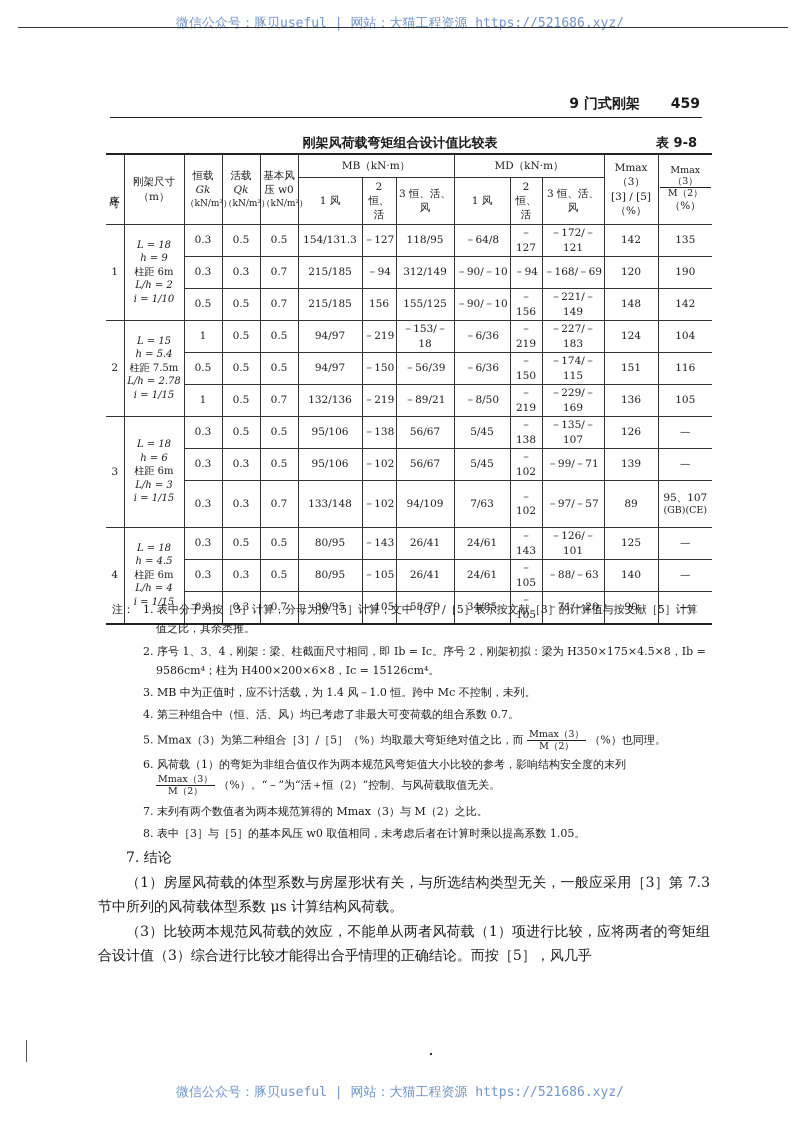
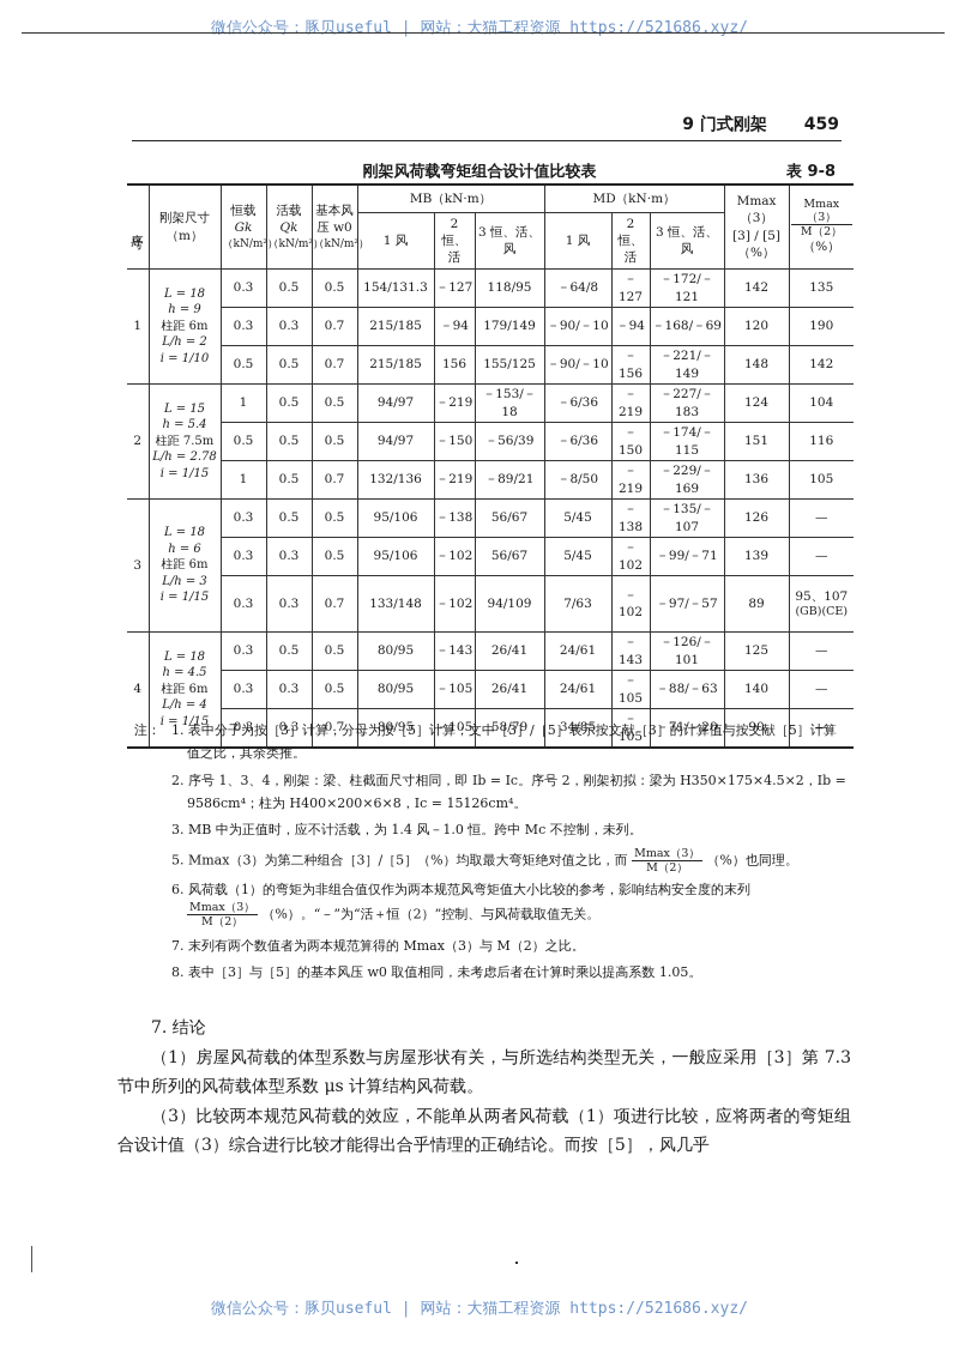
  微信公众号：豚贝useful | 网站：大猫工程资源 https://521686.xyz/
  9 门式刚架 459
  刚架风荷载弯矩组合设计值比较表
  表 9-8
  	刚架尺寸（m）	恒载 Gk （kN/m²	活载 Qk （kN/m²	基本风压 w0 （kN/m²）	MB（kN·m）	MD（kN·m）	Mmax（3） [3] / [5] （%）	Mmax（3） M（2） （%）
  1 风	2 恒、活	3 恒、活、风	1 风	2 恒、活	3 恒、活、风
  1	L = 18 h = 9 柱距 6m L/h = 2 i = 1/10	0.3	0.5	0.5	154/131.3	－127	118/95	－64/8	－127	－172/－121	142	135
- 0.3	0.3	0.7	215/185	－94	312/149	－90/－10	－94	－168/－69	120	190
+ 0.3	0.3	0.7	215/185	－94	179/149	－90/－10	－94	－168/－69	120	190
  0.5	0.5	0.7	215/185	156	155/125	－90/－10	－156	－221/－149	148	142
  2	L = 15 h = 5.4 柱距 7.5m L/h = 2.78 i = 1/15	1	0.5	0.5	94/97	－219	－153/－18	－6/36	－219	－227/－183	124	104
  0.5	0.5	0.5	94/97	－150	－56/39	－6/36	－150	－174/－115	151	116
  1	0.5	0.7	132/136	－219	－89/21	－8/50	－219	－229/－169	136	105
  3	L = 18 h = 6 柱距 6m L/h = 3 i = 1/15	0.3	0.5	0.5	95/106	－138	56/67	5/45	－138	－135/－107	126	—
  0.3	0.3	0.5	95/106	－102	56/67	5/45	－102	－99/－71	139	—
  0.3	0.3	0.7	133/148	－102	94/109	7/63	－102	－97/－57	89	95、107 (GB)(CE)
  4	L = 18 h = 4.5 柱距 6m L/h = 4 i = 1/15	0.3	0.5	0.5	80/95	－143	26/41	24/61	－143	－126/－101	125	—
  0.3	0.3	0.5	80/95	－105	26/41	24/61	－105	－88/－63	140	—
  0.3	0.3	0.7	80/95	－105	58/79	34/85	－105	－71/－20	90	—
  注：
  1. 表中分子为按［3］计算，分母为按［5］计算；文中［3］/［5］表示按文献［3］的计算值与按文献［5］计算值之比，其余类推。
- 2. 序号 1、3、4，刚架：梁、柱截面尺寸相同，即 Ib = Ic。序号 2，刚架初拟：梁为 H350×175×4.5×8，Ib = 9586cm⁴；柱为 H400×200×6×8，Ic = 15126cm⁴。
+ 2. 序号 1、3、4，刚架：梁、柱截面尺寸相同，即 Ib = Ic。序号 2，刚架初拟：梁为 H350×175×4.5×2，Ib = 9586cm⁴；柱为 H400×200×6×8，Ic = 15126cm⁴。
  3. MB 中为正值时，应不计活载，为 1.4 风－1.0 恒。跨中 Mc 不控制，未列。
- 4. 第三种组合中（恒、活、风）均已考虑了非最大可变荷载的组合系数 0.7。
  5. Mmax（3）为第二种组合［3］/［5］（%）均取最大弯矩绝对值之比，而
  Mmax（3）
  M（2）
  （%）也同理。
  6. 风荷载（1）的弯矩为非组合值仅作为两本规范风弯矩值大小比较的参考，影响结构安全度的末列
  Mmax（3）
  M（2）
  （%）。“－”为“活＋恒（2）”控制、与风荷载取值无关。
  7. 末列有两个数值者为两本规范算得的 Mmax（3）与 M（2）之比。
  8. 表中［3］与［5］的基本风压 w0 取值相同，未考虑后者在计算时乘以提高系数 1.05。
  7. 结论
  （1）房屋风荷载的体型系数与房屋形状有关，与所选结构类型无关，一般应采用［3］第 7.3 节中所列的风荷载体型系数 μs 计算结构风荷载。
  （3）比较两本规范风荷载的效应，不能单从两者风荷载（1）项进行比较，应将两者的弯矩组合设计值（3）综合进行比较才能得出合乎情理的正确结论。而按［5］，风几乎
  微信公众号：豚贝useful | 网站：大猫工程资源 https://521686.xyz/
